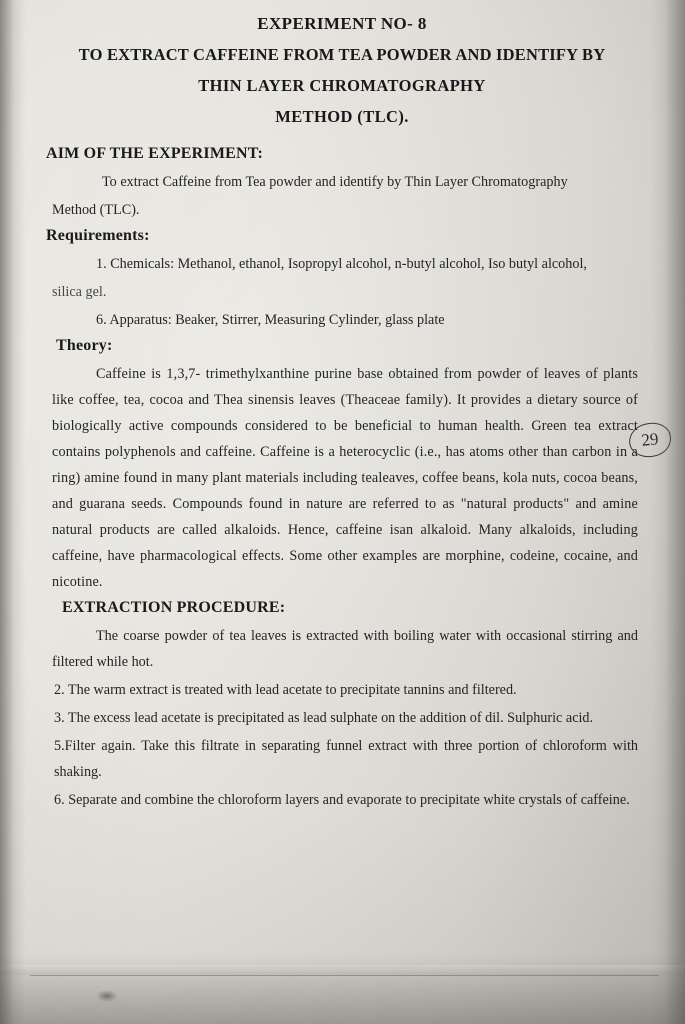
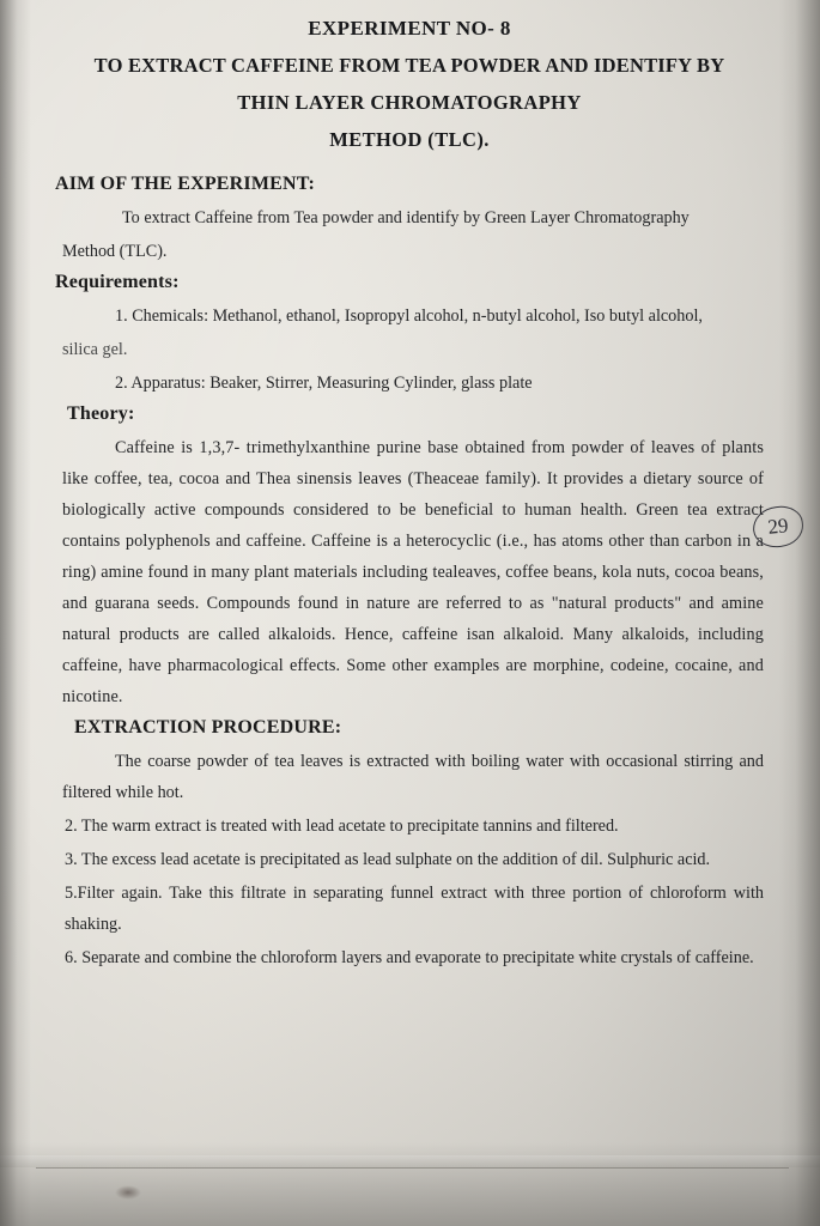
  EXPERIMENT NO- 8
  TO EXTRACT CAFFEINE FROM TEA POWDER AND IDENTIFY BY
  THIN LAYER CHROMATOGRAPHY
  METHOD (TLC).
  AIM OF THE EXPERIMENT:
- To extract Caffeine from Tea powder and identify by Thin Layer Chromatography
+ To extract Caffeine from Tea powder and identify by Green Layer Chromatography
  Method (TLC).
  Requirements:
  1. Chemicals: Methanol, ethanol, Isopropyl alcohol, n-butyl alcohol, Iso butyl alcohol,
  silica gel.
- 6. Apparatus: Beaker, Stirrer, Measuring Cylinder, glass plate
+ 2. Apparatus: Beaker, Stirrer, Measuring Cylinder, glass plate
  Theory:
  Caffeine is 1,3,7- trimethylxanthine purine base obtained from powder of leaves of plants like coffee, tea, cocoa and Thea sinensis leaves (Theaceae family). It provides a dietary source of biologically active compounds considered to be beneficial to human health. Green tea extract contains polyphenols and caffeine. Caffeine is a heterocyclic (i.e., has atoms other than carbon in a ring) amine found in many plant materials including tealeaves, coffee beans, kola nuts, cocoa beans, and guarana seeds. Compounds found in nature are referred to as "natural products" and amine natural products are called alkaloids. Hence, caffeine isan alkaloid. Many alkaloids, including caffeine, have pharmacological effects. Some other examples are morphine, codeine, cocaine, and nicotine.
  EXTRACTION PROCEDURE:
  The coarse powder of tea leaves is extracted with boiling water with occasional stirring and filtered while hot.
  2. The warm extract is treated with lead acetate to precipitate tannins and filtered.
  3. The excess lead acetate is precipitated as lead sulphate on the addition of dil. Sulphuric acid.
  5.Filter again. Take this filtrate in separating funnel extract with three portion of chloroform with shaking.
  6. Separate and combine the chloroform layers and evaporate to precipitate white crystals of caffeine.
